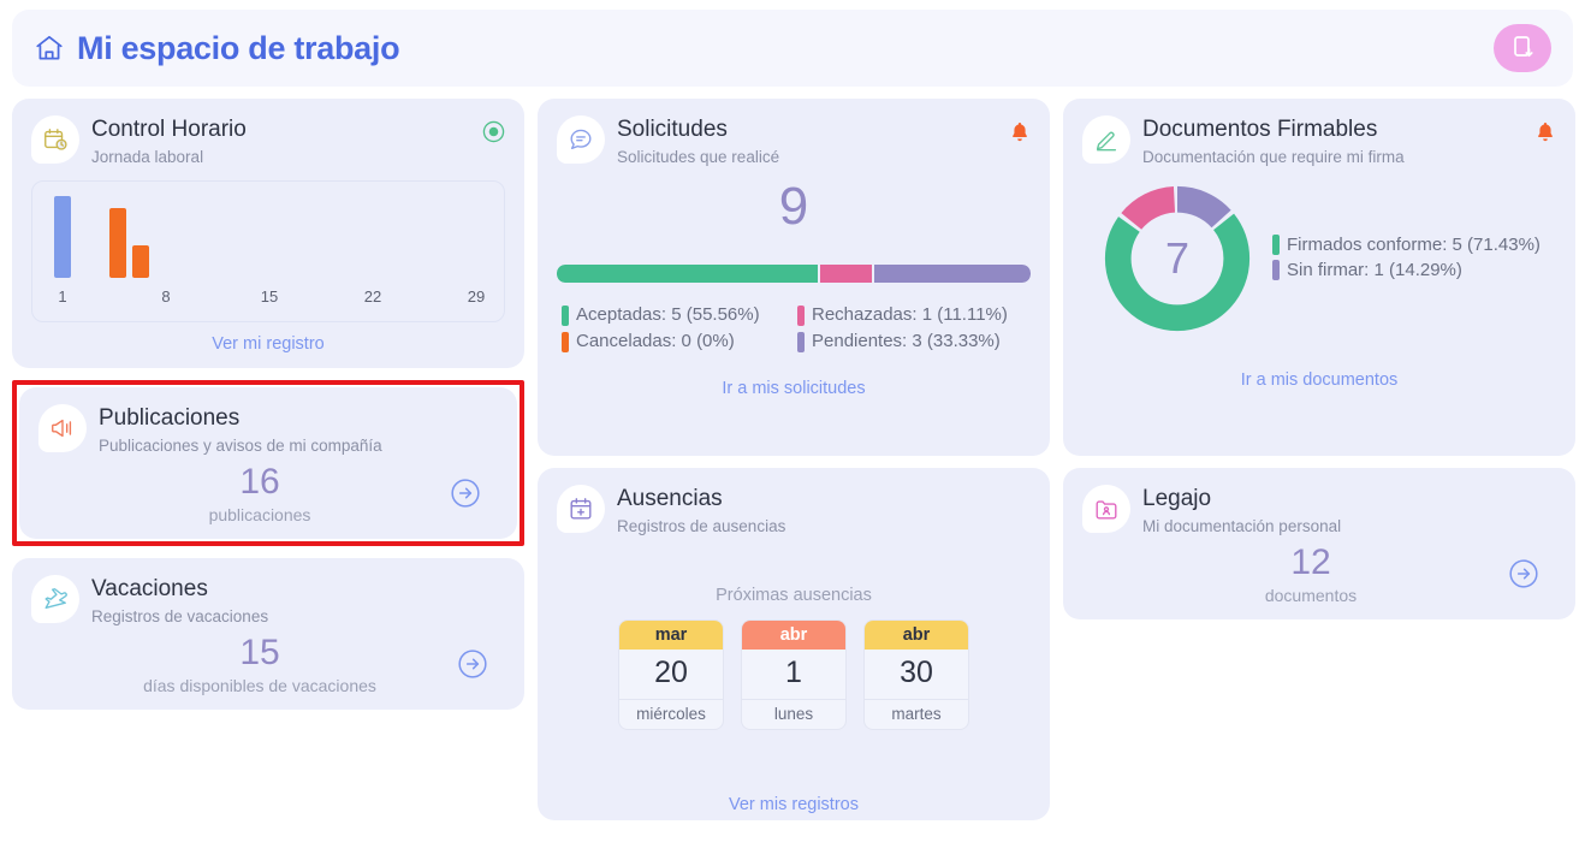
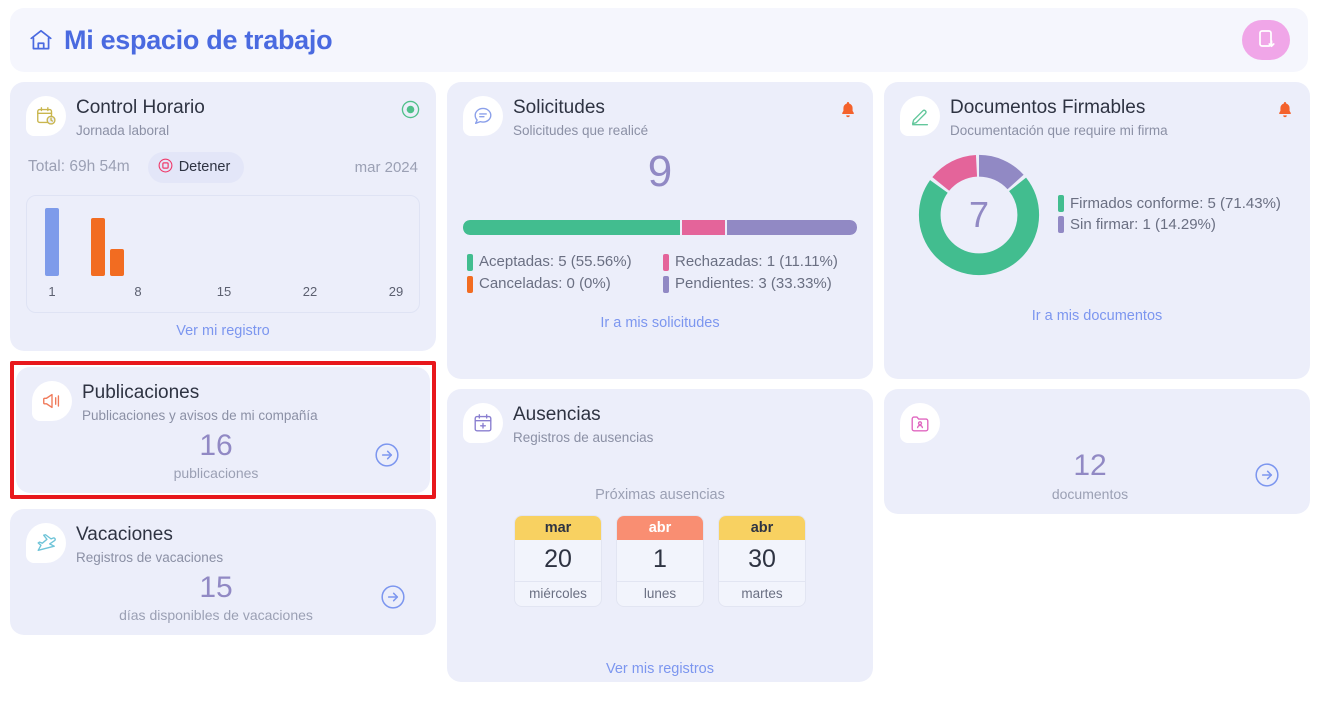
  Mi espacio de trabajo
  Control Horario
  Jornada laboral
+ Total: 69h 54m
+ Detener
+ mar 2024
  1
  8
  15
  22
  29
  Ver mi registro
  Publicaciones
  Publicaciones y avisos de mi compañía
  16
  publicaciones
  Vacaciones
  Registros de vacaciones
  15
  días disponibles de vacaciones
  Solicitudes
  Solicitudes que realicé
  9
  Aceptadas: 5 (55.56%)
  Rechazadas: 1 (11.11%)
  Canceladas: 0 (0%)
  Pendientes: 3 (33.33%)
  Ir a mis solicitudes
  Ausencias
  Registros de ausencias
  Próximas ausencias
  mar
  20
  miércoles
  abr
  1
  lunes
  abr
  30
  martes
  Ver mis registros
  Documentos Firmables
  Documentación que require mi firma
  7
  Firmados conforme: 5 (71.43%)
  Sin firmar: 1 (14.29%)
  Ir a mis documentos
- Legajo
- Mi documentación personal
  12
  documentos
